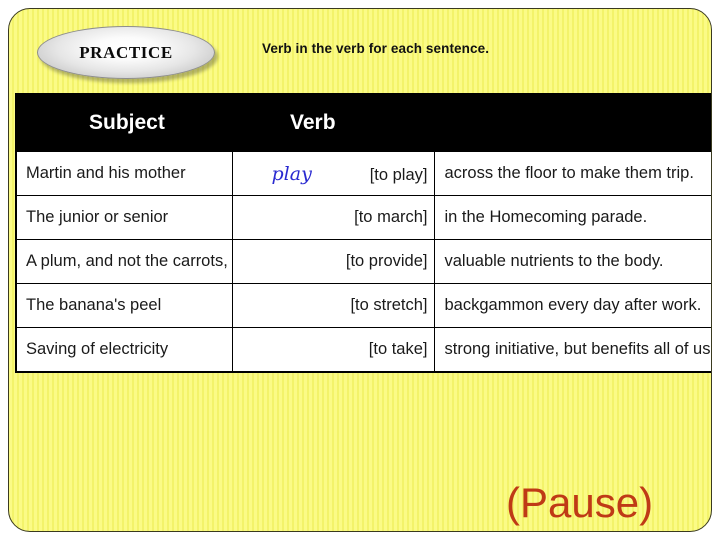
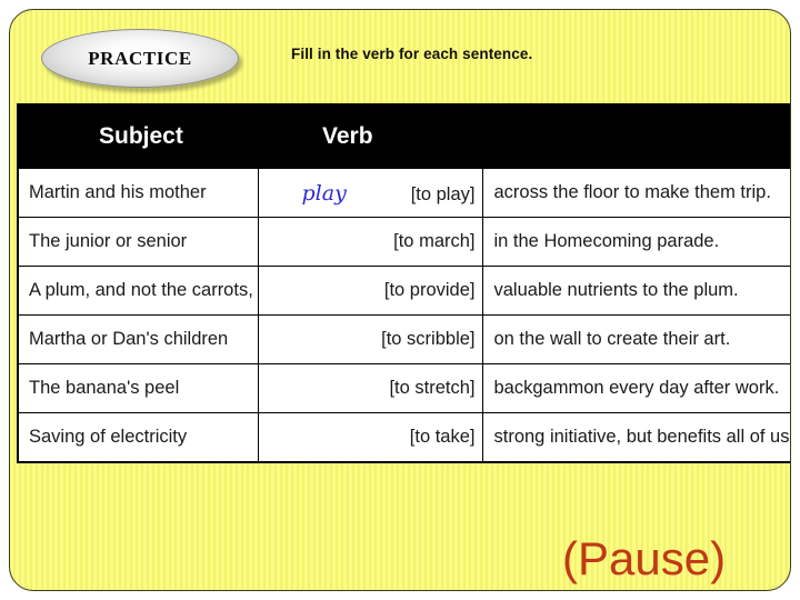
  PRACTICE
- Verb in the verb for each sentence.
+ Fill in the verb for each sentence.
  Subject	Verb
  Martin and his mother	play [to play]	across the floor to make them trip.
  The junior or senior	[to march]	in the Homecoming parade.
- A plum, and not the carrots,	[to provide]	valuable nutrients to the body.
+ A plum, and not the carrots,	[to provide]	valuable nutrients to the plum.
+ Martha or Dan's children	[to scribble]	on the wall to create their art.
  The banana's peel	[to stretch]	backgammon every day after work.
  Saving of electricity	[to take]	strong initiative, but benefits all of us
  (Pause)
